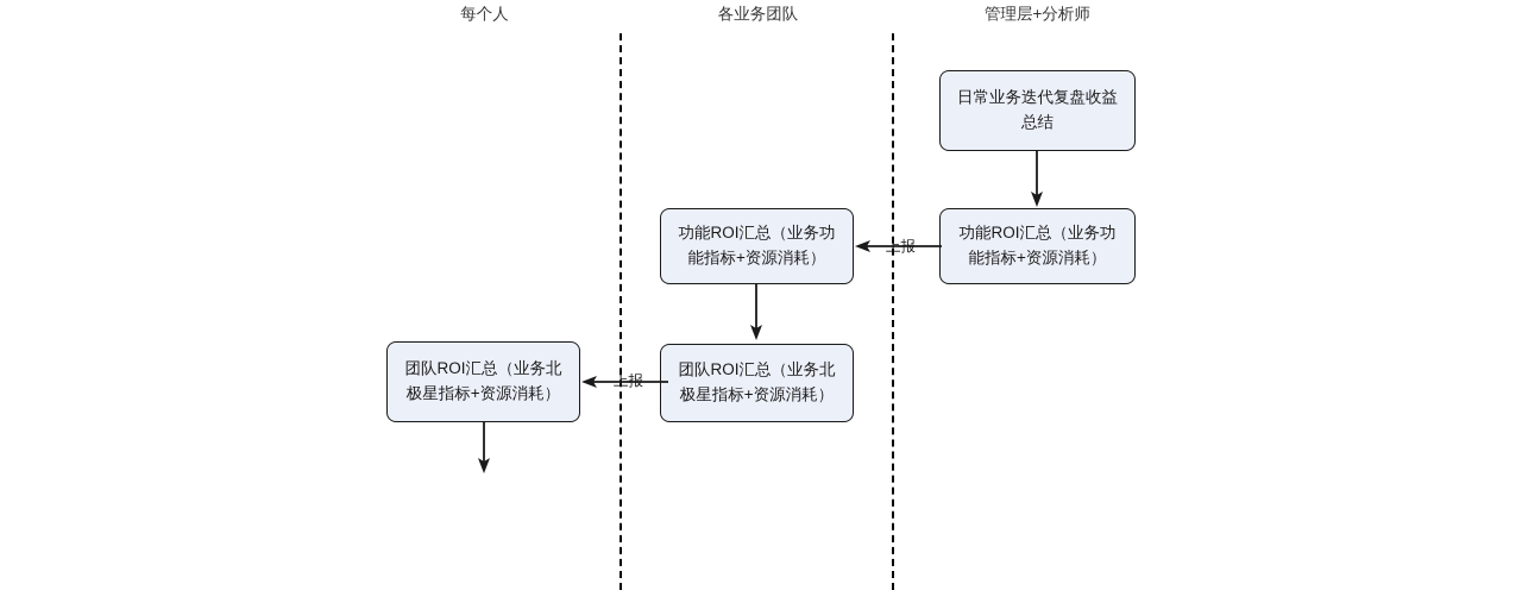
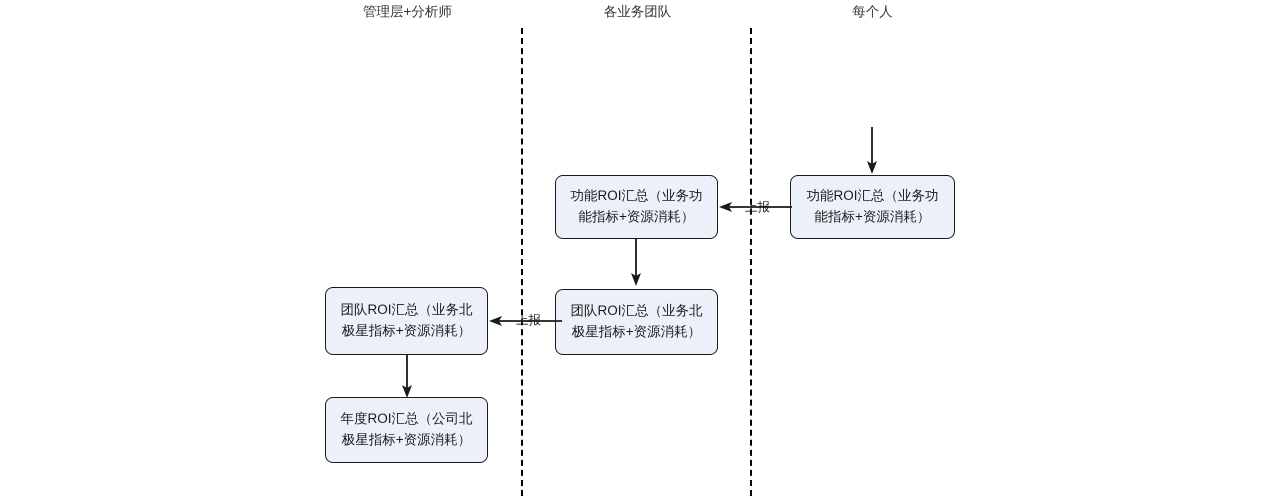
- 每个人
+ 管理层+分析师
  各业务团队
- 管理层+分析师
+ 每个人
- 日常业务迭代复盘收益总结
  功能ROI汇总（业务功能指标+资源消耗）
  功能ROI汇总（业务功能指标+资源消耗）
  上报
  团队ROI汇总（业务北极星指标+资源消耗）
  团队ROI汇总（业务北极星指标+资源消耗）
  上报
+ 年度ROI汇总（公司北极星指标+资源消耗）
